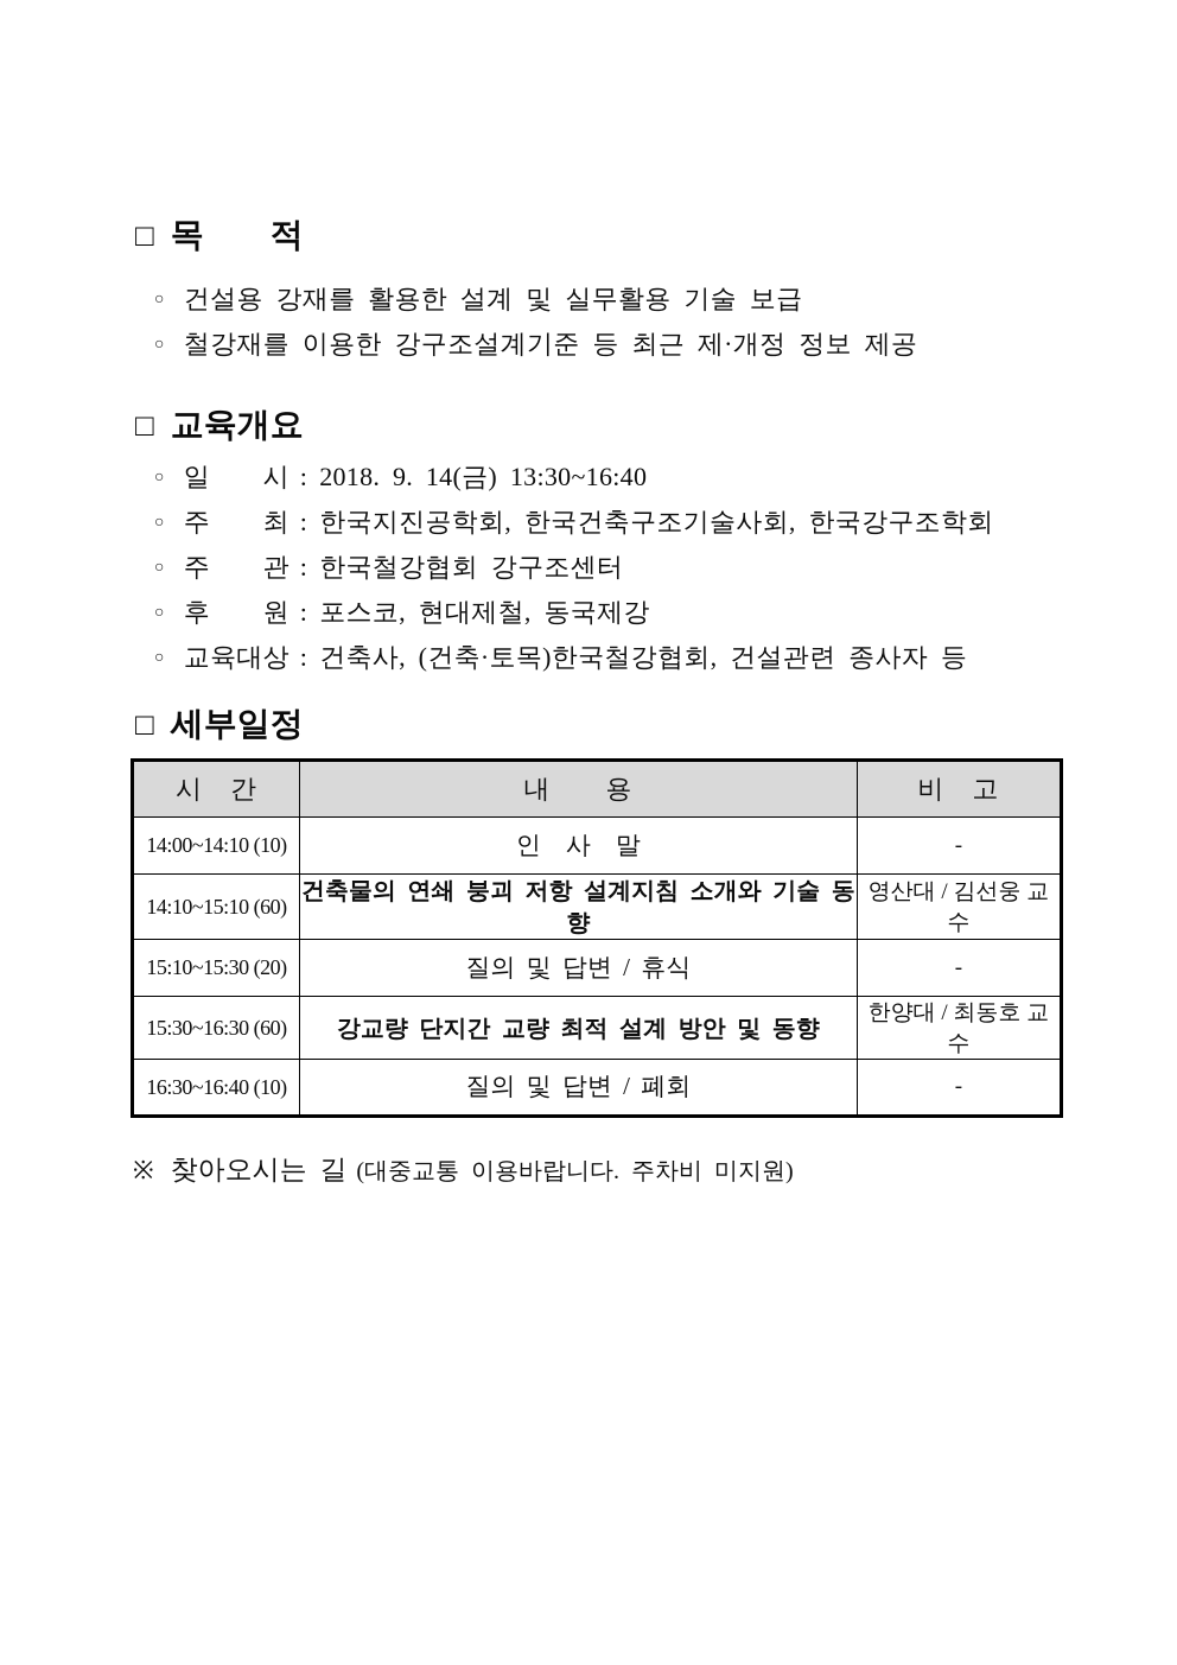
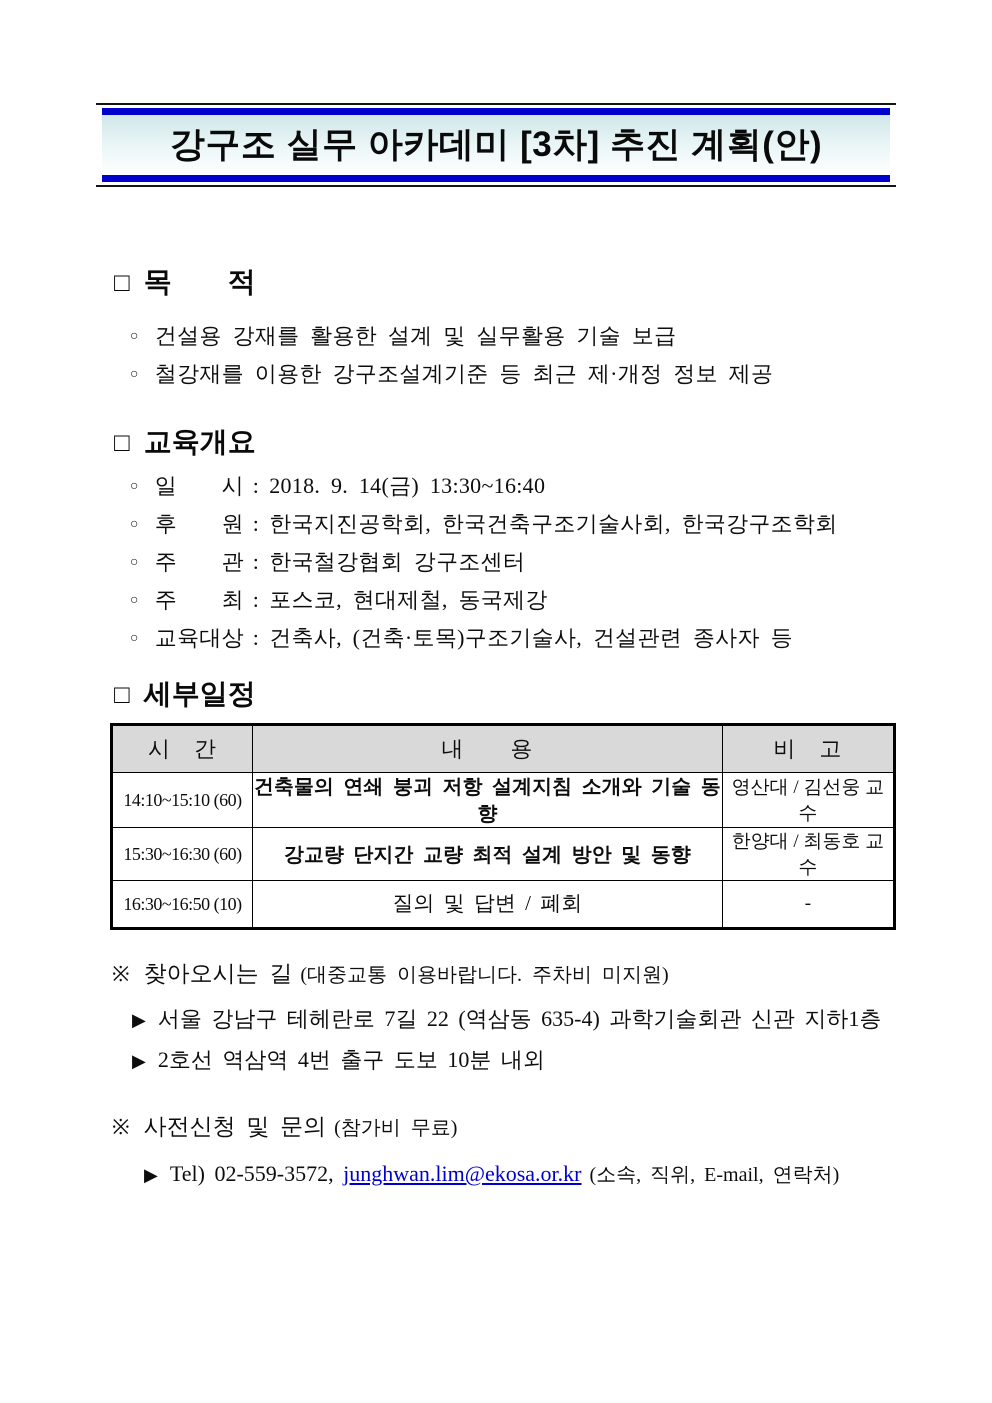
+ 강구조 실무 아카데미 [3차] 추진 계획(안)
  □
  목 적
  ○ 건설용 강재를 활용한 설계 및 실무활용 기술 보급
  ○ 철강재를 이용한 강구조설계기준 등 최근 제·개정 정보 제공
  □
  교육개요
  ○ 일 시 : 2018. 9. 14(금) 13:30~16:40
- ○ 주 최 : 한국지진공학회, 한국건축구조기술사회, 한국강구조학회
+ ○ 후 원 : 한국지진공학회, 한국건축구조기술사회, 한국강구조학회
  ○ 주 관 : 한국철강협회 강구조센터
- ○ 후 원 : 포스코, 현대제철, 동국제강
+ ○ 주 최 : 포스코, 현대제철, 동국제강
- ○ 교육대상 : 건축사, (건축·토목)한국철강협회, 건설관련 종사자 등
+ ○ 교육대상 : 건축사, (건축·토목)구조기술사, 건설관련 종사자 등
  □
  세부일정
  시 간	내 용	비 고
- 14:00~14:10 (10)	인 사 말	-
  14:10~15:10 (60)	건축물의 연쇄 붕괴 저항 설계지침 소개와 기술 동향	영산대 / 김선웅 교수
- 15:10~15:30 (20)	질의 및 답변 / 휴식	-
  15:30~16:30 (60)	강교량 단지간 교량 최적 설계 방안 및 동향	한양대 / 최동호 교수
- 16:30~16:40 (10)	질의 및 답변 / 폐회	-
+ 16:30~16:50 (10)	질의 및 답변 / 폐회	-
  ※ 찾아오시는 길 (대중교통 이용바랍니다. 주차비 미지원)
+ ▶ 서울 강남구 테헤란로 7길 22 (역삼동 635-4) 과학기술회관 신관 지하1층
+ ▶ 2호선 역삼역 4번 출구 도보 10분 내외
+ ※ 사전신청 및 문의 (참가비 무료)
+ ▶ Tel) 02-559-3572, junghwan.lim@ekosa.or.kr (소속, 직위, E-mail, 연락처)
